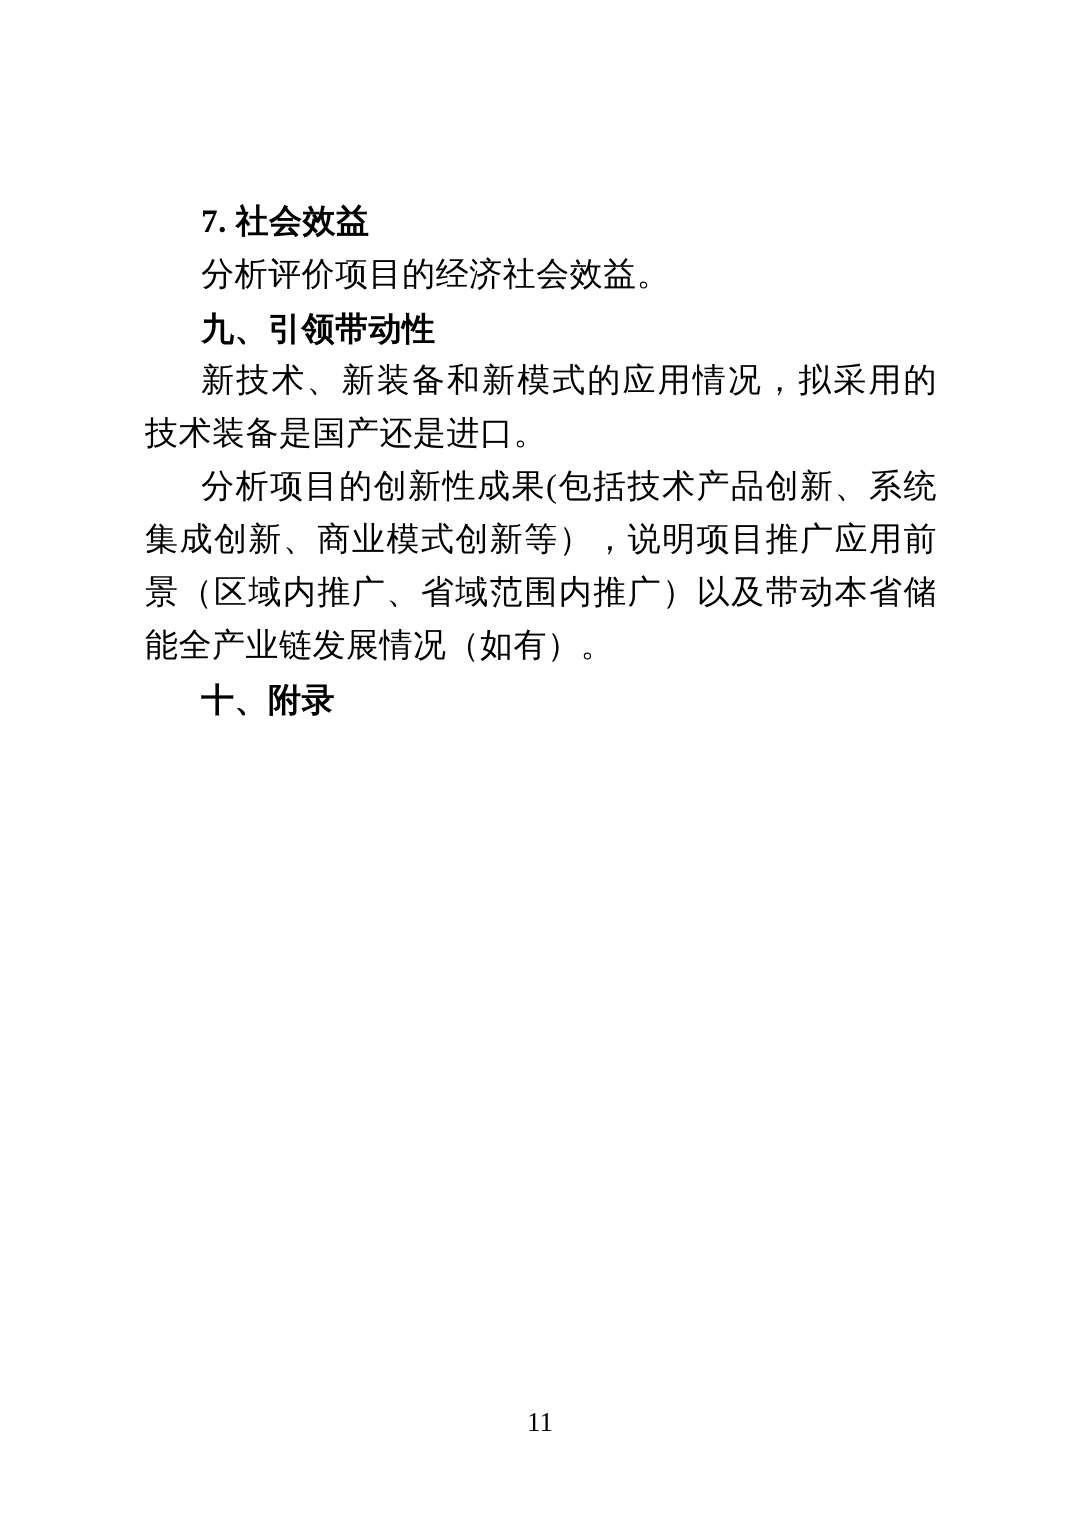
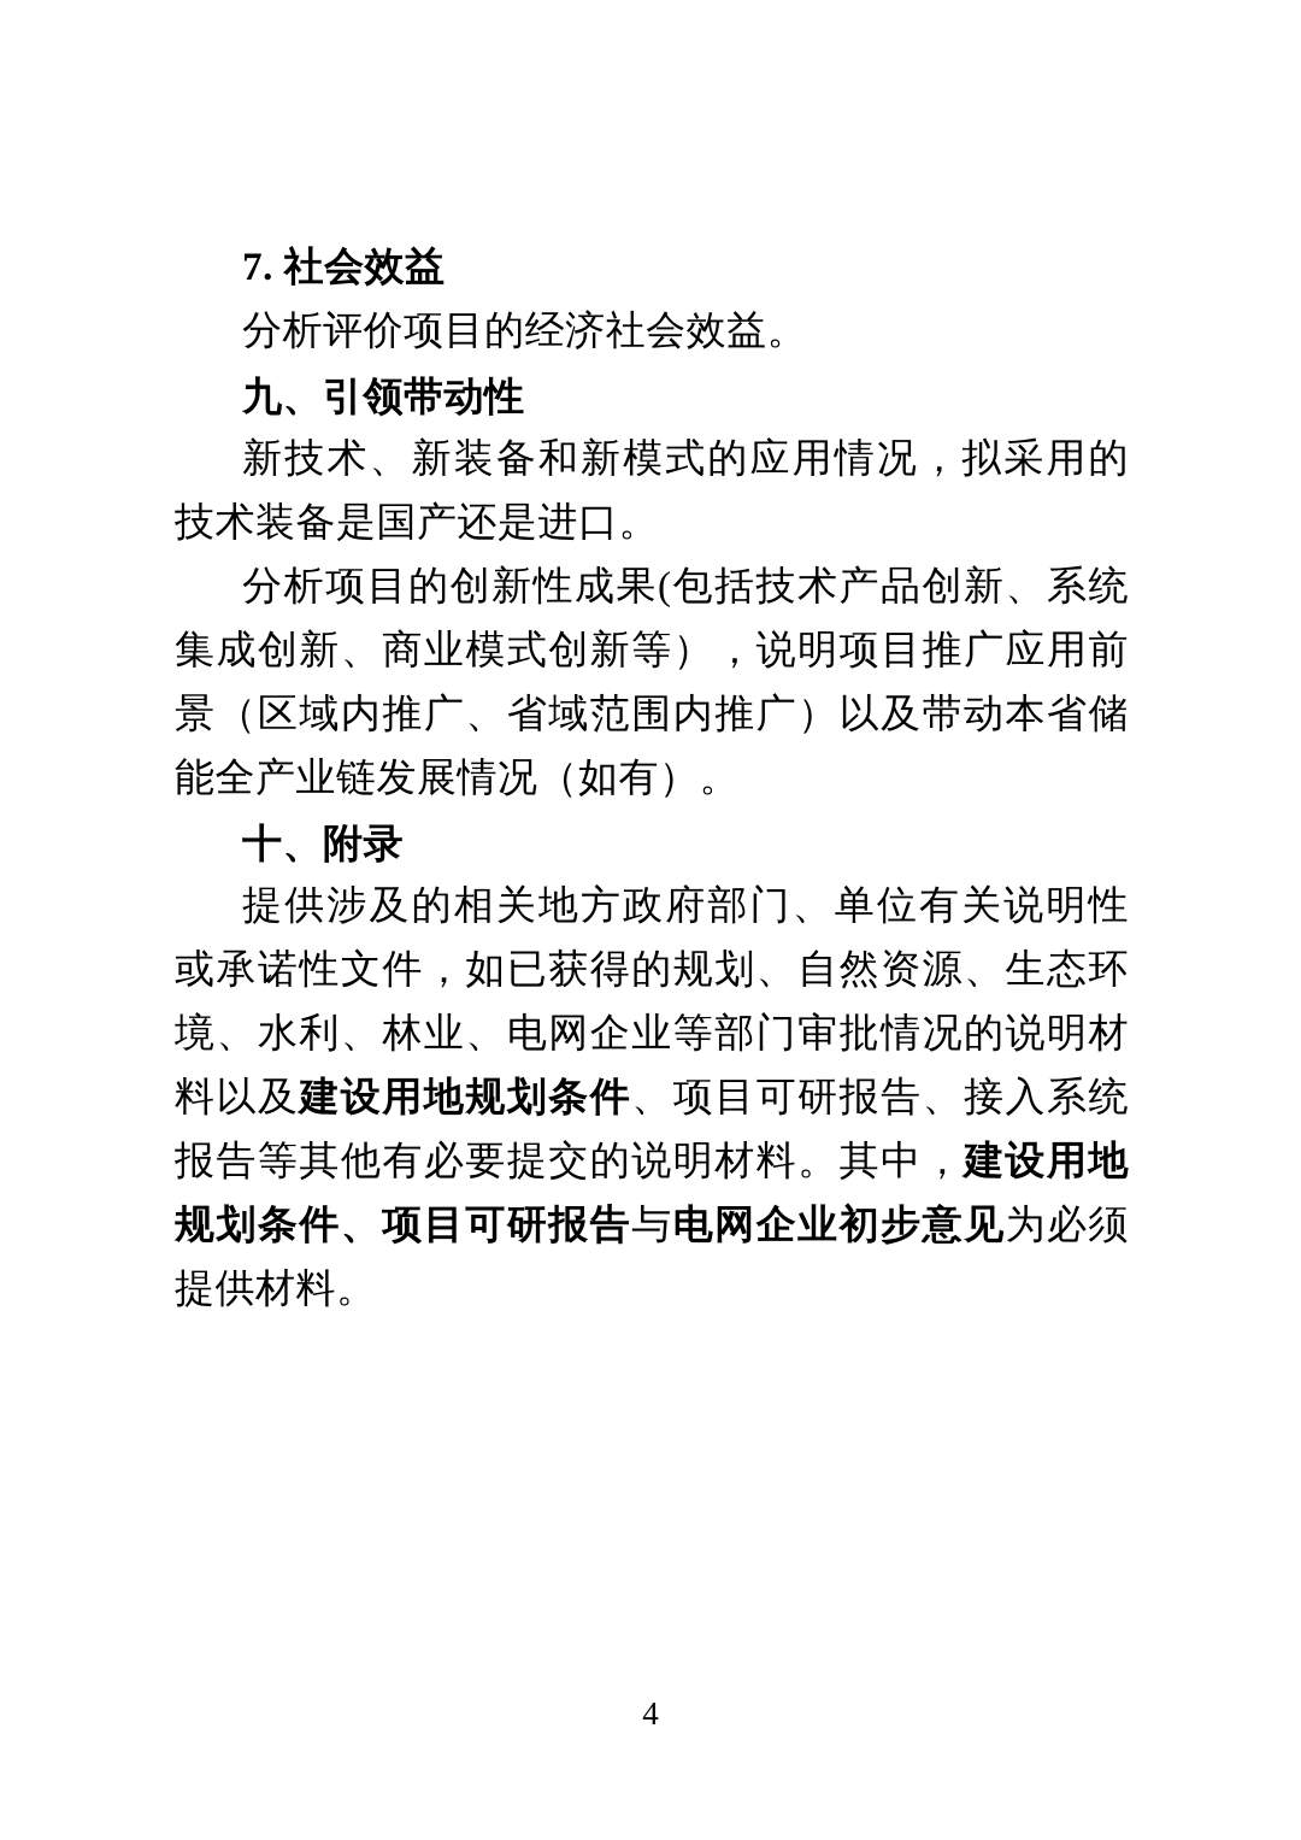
  7. 社会效益
  分析评价项目的经济社会效益。
  九、引领带动性
  新技术、新装备和新模式的应用情况，拟采用的技术装备是国产还是进口。
  分析项目的创新性成果(包括技术产品创新、系统集成创新、商业模式创新等），说明项目推广应用前景（区域内推广、省域范围内推广）以及带动本省储能全产业链发展情况（如有）。
  十、附录
+ 提供涉及的相关地方政府部门、单位有关说明性或承诺性文件，如已获得的规划、自然资源、生态环境、水利、林业、电网企业等部门审批情况的说明材料以及建设用地规划条件、项目可研报告、接入系统报告等其他有必要提交的说明材料。其中，建设用地规划条件、项目可研报告与电网企业初步意见为必须提供材料。
- 11
+ 4
